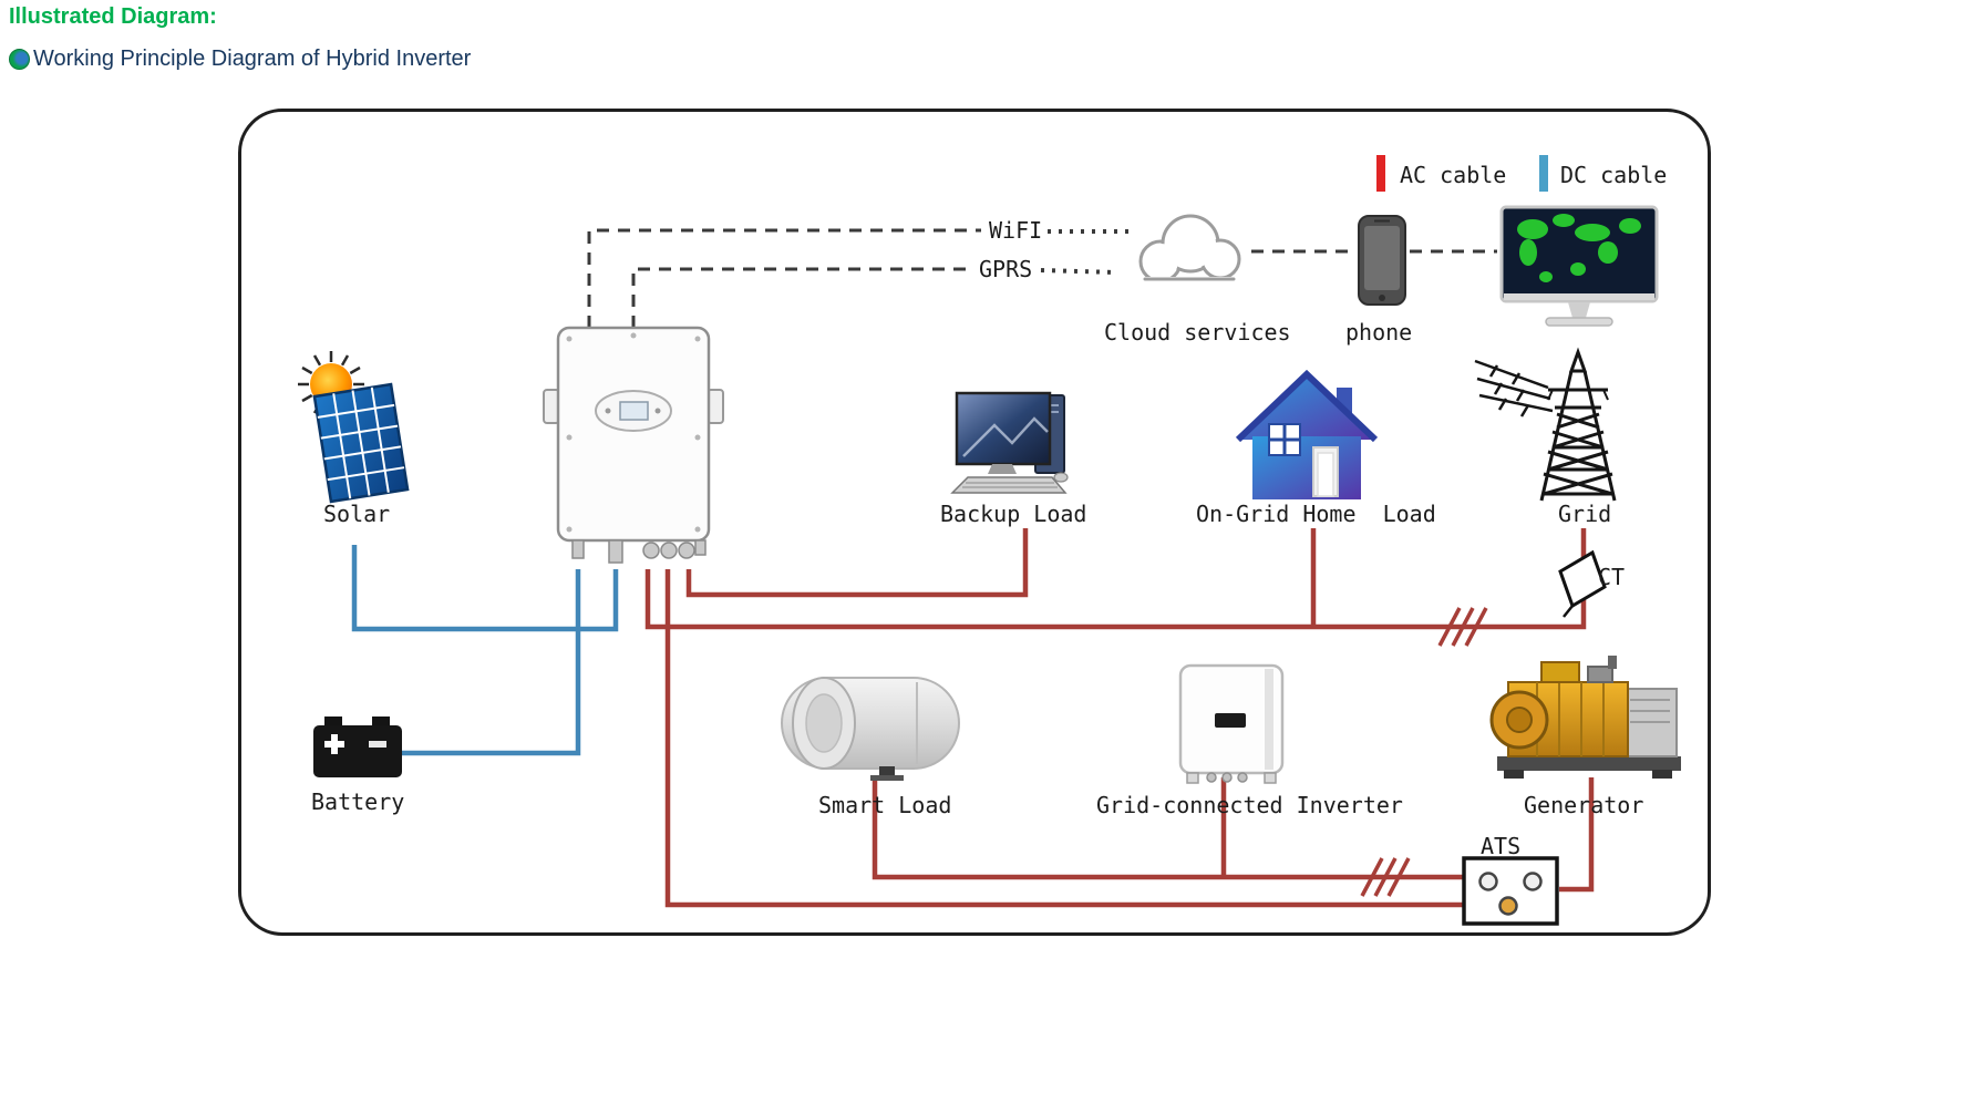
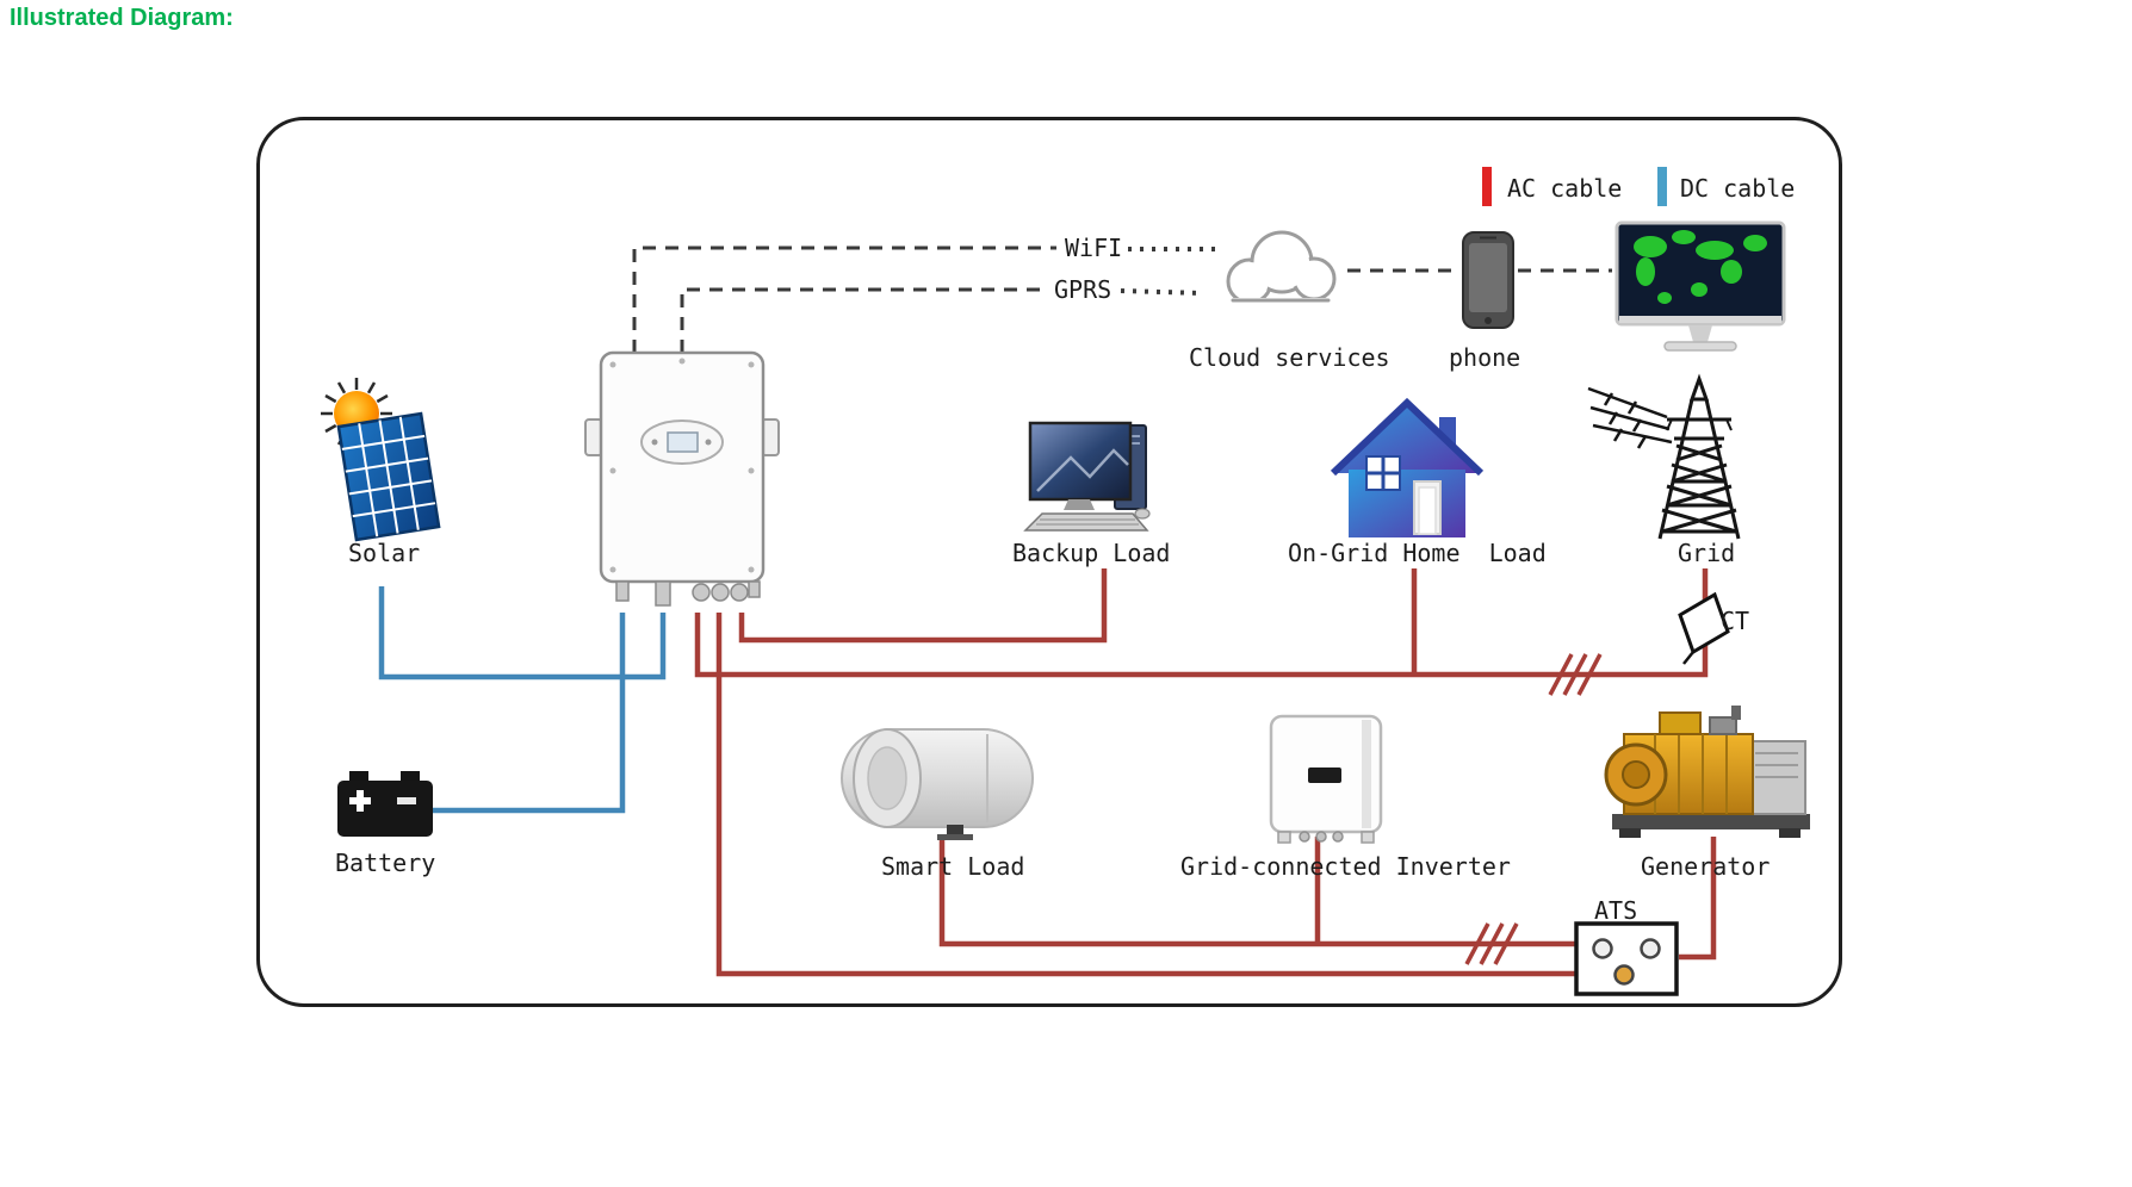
  Illustrated Diagram:
- Working Principle Diagram of Hybrid Inverter
  AC cable
  DC cable
  WiFI
  GPRS
  Cloud services
  phone
  Solar
  Backup Load
  On-Grid Home Load
  Grid
  CT
  Battery
  Smart Load
  Grid-connected Inverter
  Generator
  ATS
